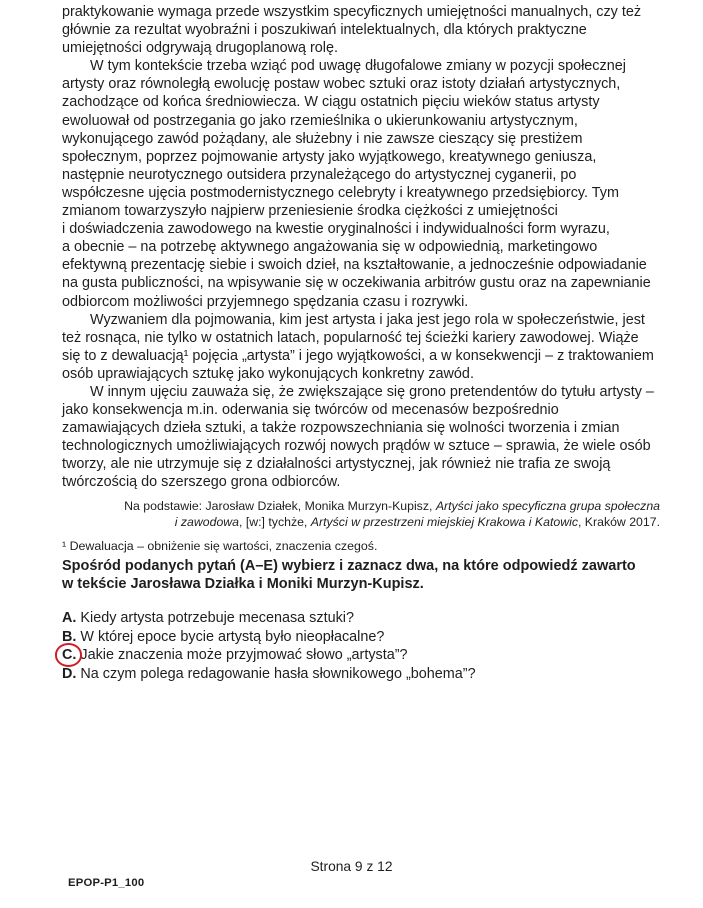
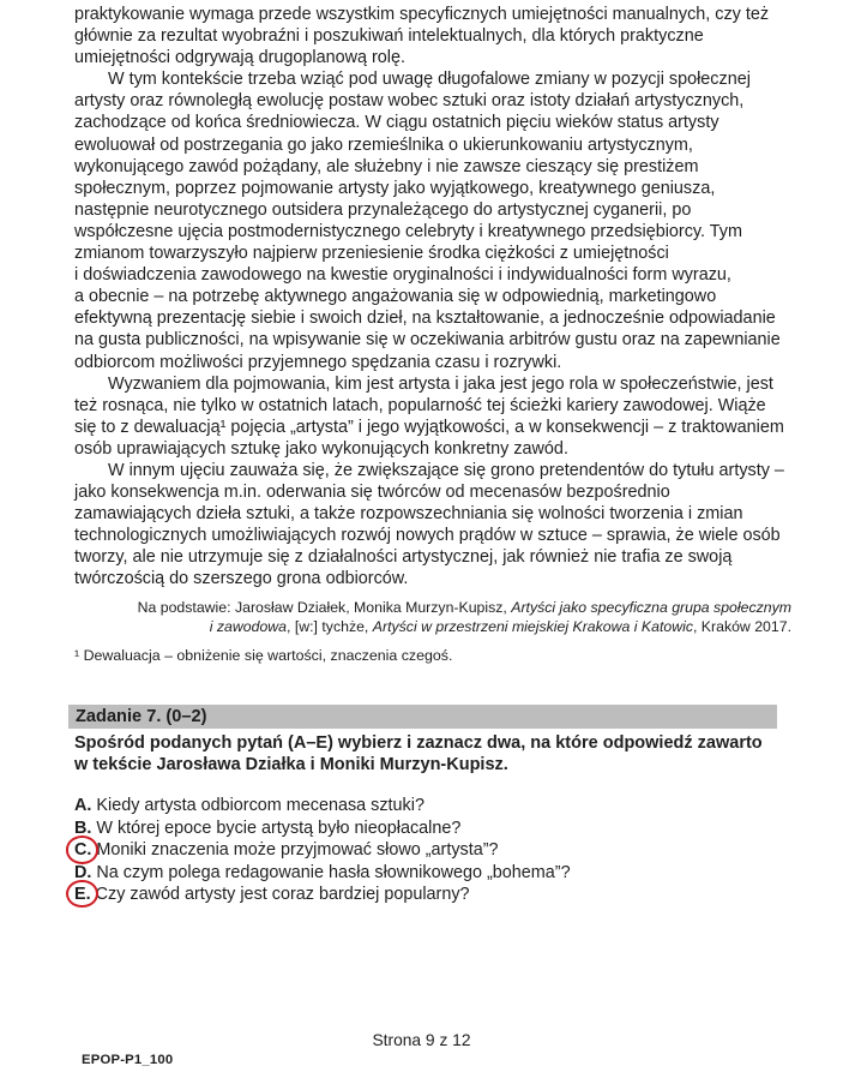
  praktykowanie wymaga przede wszystkim specyficznych umiejętności manualnych, czy też
  głównie za rezultat wyobraźni i poszukiwań intelektualnych, dla których praktyczne
  umiejętności odgrywają drugoplanową rolę.
  W tym kontekście trzeba wziąć pod uwagę długofalowe zmiany w pozycji społecznej
  artysty oraz równoległą ewolucję postaw wobec sztuki oraz istoty działań artystycznych,
  zachodzące od końca średniowiecza. W ciągu ostatnich pięciu wieków status artysty
  ewoluował od postrzegania go jako rzemieślnika o ukierunkowaniu artystycznym,
  wykonującego zawód pożądany, ale służebny i nie zawsze cieszący się prestiżem
  społecznym, poprzez pojmowanie artysty jako wyjątkowego, kreatywnego geniusza,
  następnie neurotycznego outsidera przynależącego do artystycznej cyganerii, po
  współczesne ujęcia postmodernistycznego celebryty i kreatywnego przedsiębiorcy. Tym
  zmianom towarzyszyło najpierw przeniesienie środka ciężkości z umiejętności
  i doświadczenia zawodowego na kwestie oryginalności i indywidualności form wyrazu,
  a obecnie – na potrzebę aktywnego angażowania się w odpowiednią, marketingowo
  efektywną prezentację siebie i swoich dzieł, na kształtowanie, a jednocześnie odpowiadanie
  na gusta publiczności, na wpisywanie się w oczekiwania arbitrów gustu oraz na zapewnianie
  odbiorcom możliwości przyjemnego spędzania czasu i rozrywki.
  Wyzwaniem dla pojmowania, kim jest artysta i jaka jest jego rola w społeczeństwie, jest
  też rosnąca, nie tylko w ostatnich latach, popularność tej ścieżki kariery zawodowej. Wiąże
  się to z dewaluacją¹ pojęcia „artysta” i jego wyjątkowości, a w konsekwencji – z traktowaniem
  osób uprawiających sztukę jako wykonujących konkretny zawód.
  W innym ujęciu zauważa się, że zwiększające się grono pretendentów do tytułu artysty –
  jako konsekwencja m.in. oderwania się twórców od mecenasów bezpośrednio
  zamawiających dzieła sztuki, a także rozpowszechniania się wolności tworzenia i zmian
  technologicznych umożliwiających rozwój nowych prądów w sztuce – sprawia, że wiele osób
  tworzy, ale nie utrzymuje się z działalności artystycznej, jak również nie trafia ze swoją
  twórczością do szerszego grona odbiorców.
- Na podstawie: Jarosław Działek, Monika Murzyn-Kupisz, Artyści jako specyficzna grupa społeczna
+ Na podstawie: Jarosław Działek, Monika Murzyn-Kupisz, Artyści jako specyficzna grupa społecznym
  i zawodowa, [w:] tychże, Artyści w przestrzeni miejskiej Krakowa i Katowic, Kraków 2017.
  ¹ Dewaluacja – obniżenie się wartości, znaczenia czegoś.
+ Zadanie 7. (0–2)
  Spośród podanych pytań (A–E) wybierz i zaznacz dwa, na które odpowiedź zawarto
  w tekście Jarosława Działka i Moniki Murzyn-Kupisz.
- A. Kiedy artysta potrzebuje mecenasa sztuki?
+ A. Kiedy artysta odbiorcom mecenasa sztuki?
  B. W której epoce bycie artystą było nieopłacalne?
- C. Jakie znaczenia może przyjmować słowo „artysta”?
+ C. Moniki znaczenia może przyjmować słowo „artysta”?
  D. Na czym polega redagowanie hasła słownikowego „bohema”?
+ E. Czy zawód artysty jest coraz bardziej popularny?
  Strona 9 z 12
  EPOP-P1_100
